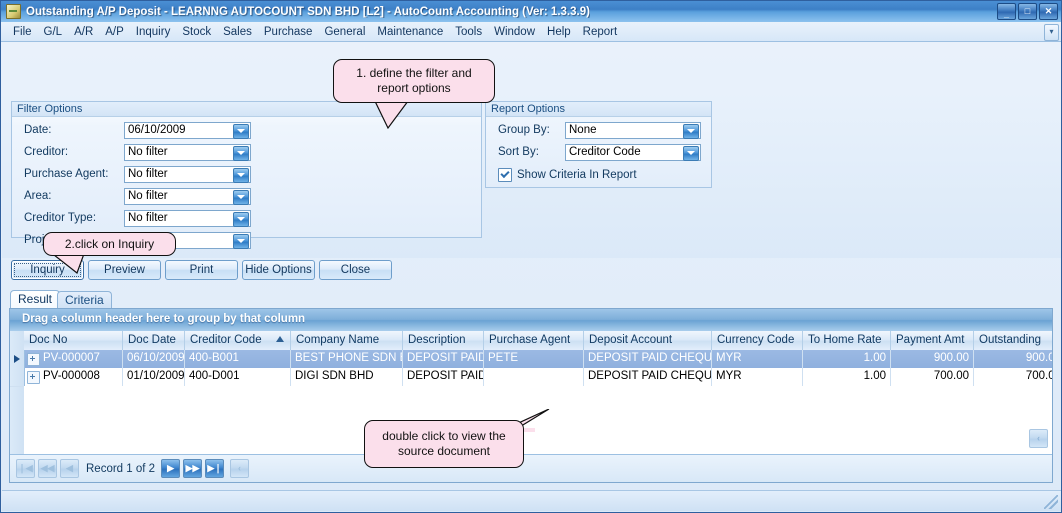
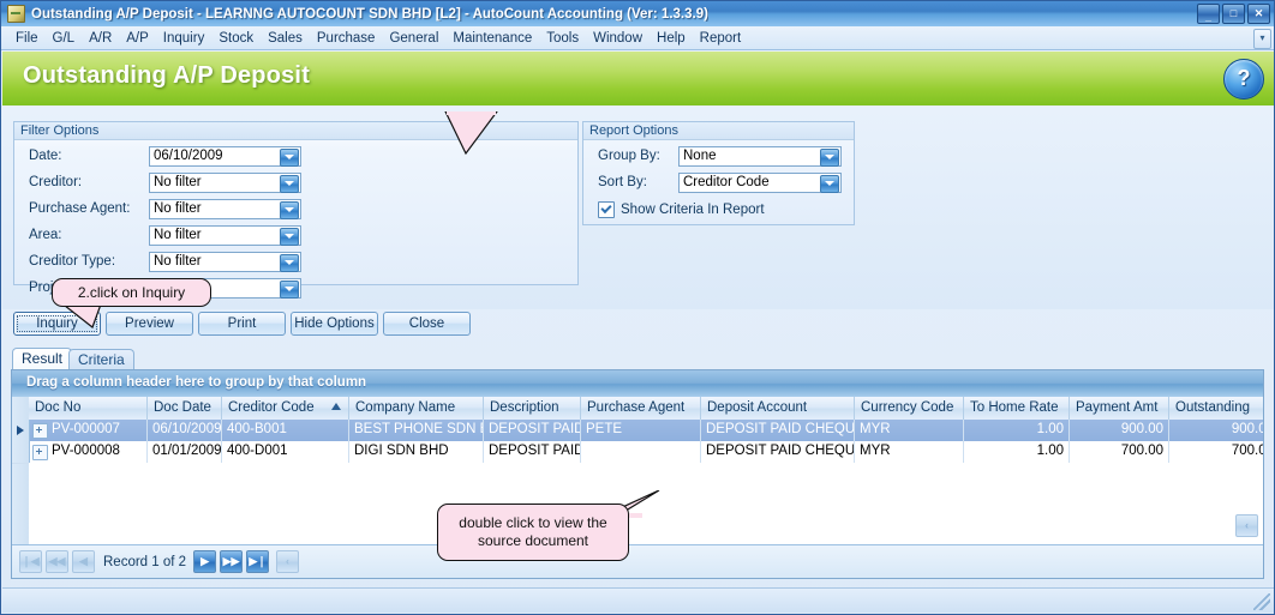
  Outstanding A/P Deposit - LEARNNG AUTOCOUNT SDN BHD [L2] - AutoCount Accounting (Ver: 1.3.3.9)
  _
  □
  ✕
  File
  G/L
  A/R
  A/P
  Inquiry
  Stock
  Sales
  Purchase
  General
  Maintenance
  Tools
  Window
  Help
  Report
  ▾
+ Outstanding A/P Deposit
+ ?
  Filter Options
  Date:
  06/10/2009
  Creditor:
  No filter
  Purchase Agent:
  No filter
  Area:
  No filter
  Creditor Type:
  No filter
  Pro
  Report Options
  Group By:
  None
  Sort By:
  Creditor Code
  Show Criteria In Report
  Inquiry
  Preview
  Print
  Hide Options
  Close
  Result
  Criteria
  Drag a column header here to group by that column
  Doc No
  Doc Date
  Creditor Code
  Company Name
  Description
  Purchase Agent
  Deposit Account
  Currency Code
  To Home Rate
  Payment Amt
  Outstanding
  PV-000007
  06/10/2009
  400-B001
  BEST PHONE SDN
  DEPOSIT PAID
  PETE
  DEPOSIT PAID CHEQU
  MYR
  1.00
  900.00
  900.0
  PV-000008
- 01/10/2009
+ 01/01/2009
  400-D001
  DIGI SDN BHD
  DEPOSIT PAID
  DEPOSIT PAID CHEQU
  MYR
  1.00
  700.00
  700.0
  ‹
  ❘◀
  ◀◀
  ◀
  Record 1 of 2
  ▶
  ▶▶
  ▶❘
  ‹
- 1. define the filter and
- report options
  2.click on Inquiry
  double click to view the
  source document
